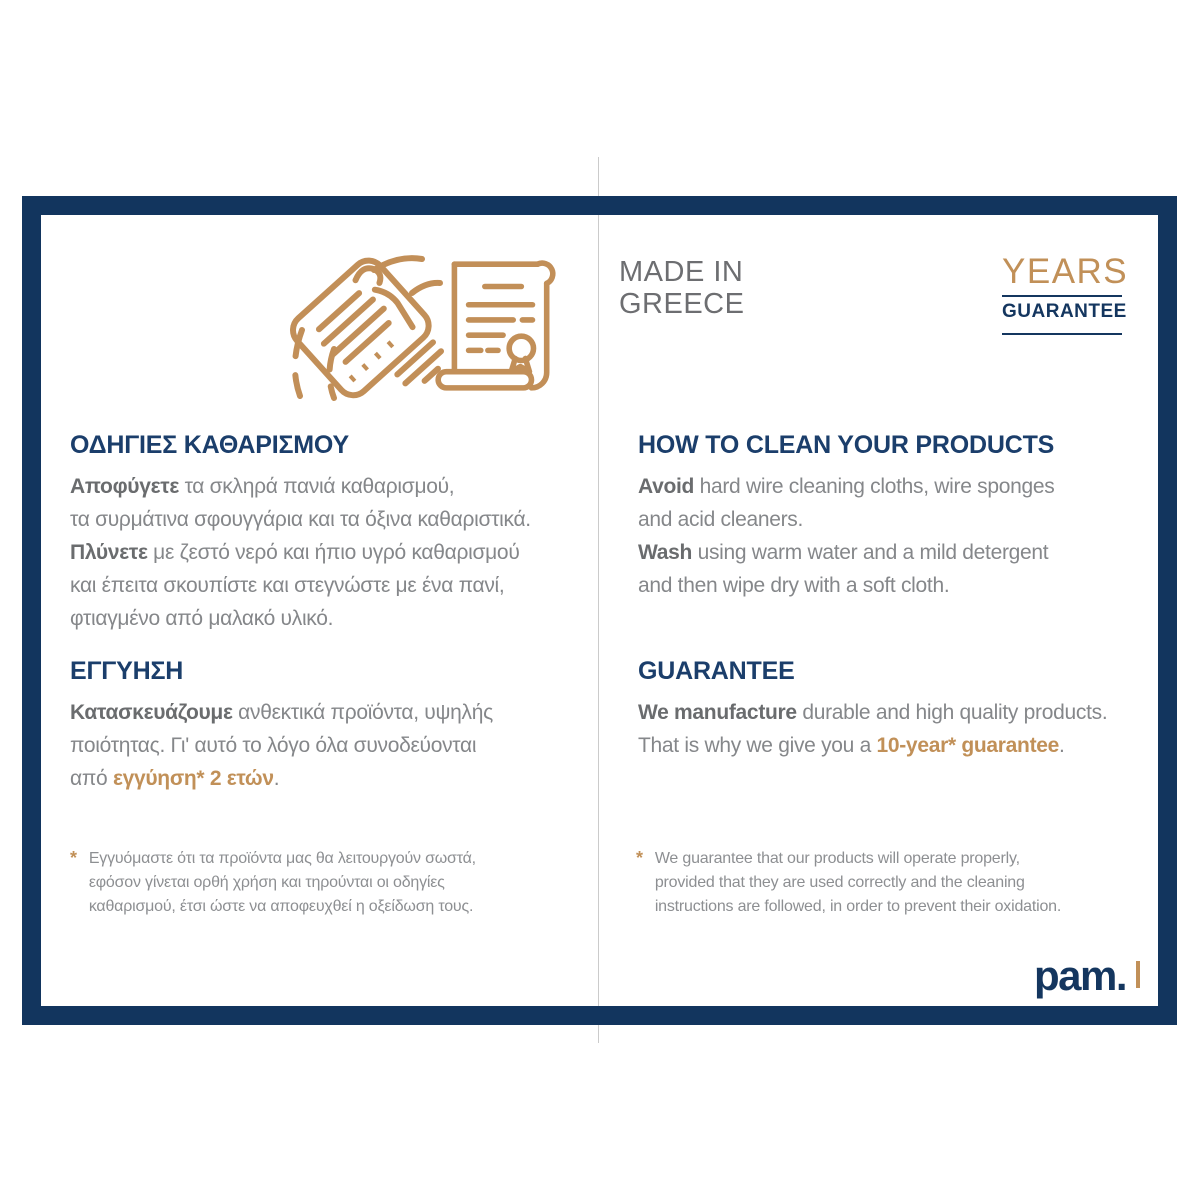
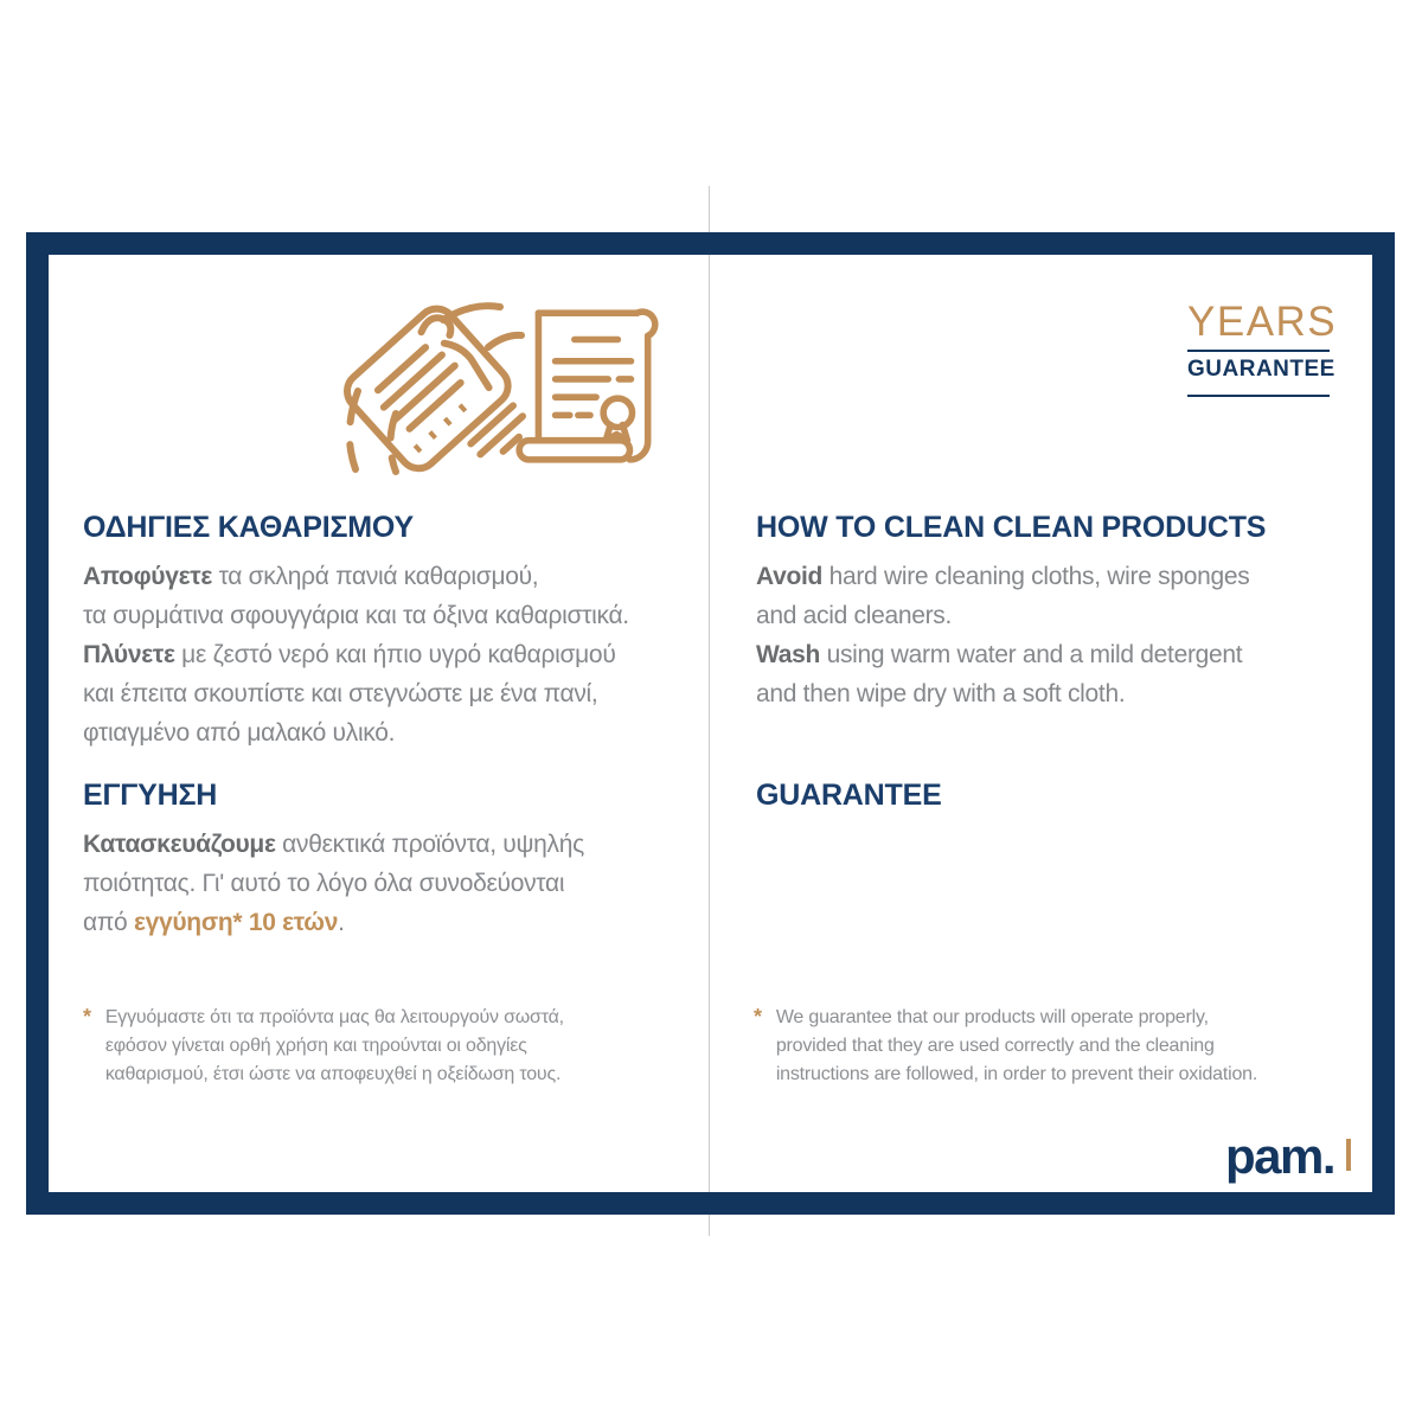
- MADE IN
- GREECE
  YEARS
  GUARANTEE
  ΟΔΗΓΙΕΣ ΚΑΘΑΡΙΣΜΟΥ
  Αποφύγετε τα σκληρά πανιά καθαρισμού,
  τα συρμάτινα σφουγγάρια και τα όξινα καθαριστικά.
  Πλύνετε με ζεστό νερό και ήπιο υγρό καθαρισμού
  και έπειτα σκουπίστε και στεγνώστε με ένα πανί,
  φτιαγμένο από μαλακό υλικό.
  ΕΓΓΥΗΣΗ
  Κατασκευάζουμε ανθεκτικά προϊόντα, υψηλής
  ποιότητας. Γι' αυτό το λόγο όλα συνοδεύονται
- από εγγύηση* 2 ετών.
+ από εγγύηση* 10 ετών.
  *
  Εγγυόμαστε ότι τα προϊόντα μας θα λειτουργούν σωστά,
  εφόσον γίνεται ορθή χρήση και τηρούνται οι οδηγίες
  καθαρισμού, έτσι ώστε να αποφευχθεί η οξείδωση τους.
- HOW TO CLEAN YOUR PRODUCTS
+ HOW TO CLEAN CLEAN PRODUCTS
  Avoid hard wire cleaning cloths, wire sponges
  and acid cleaners.
  Wash using warm water and a mild detergent
  and then wipe dry with a soft cloth.
  GUARANTEE
- We manufacture durable and high quality products.
- That is why we give you a 10-year* guarantee.
  *
  We guarantee that our products will operate properly,
  provided that they are used correctly and the cleaning
  instructions are followed, in order to prevent their oxidation.
  pam.
